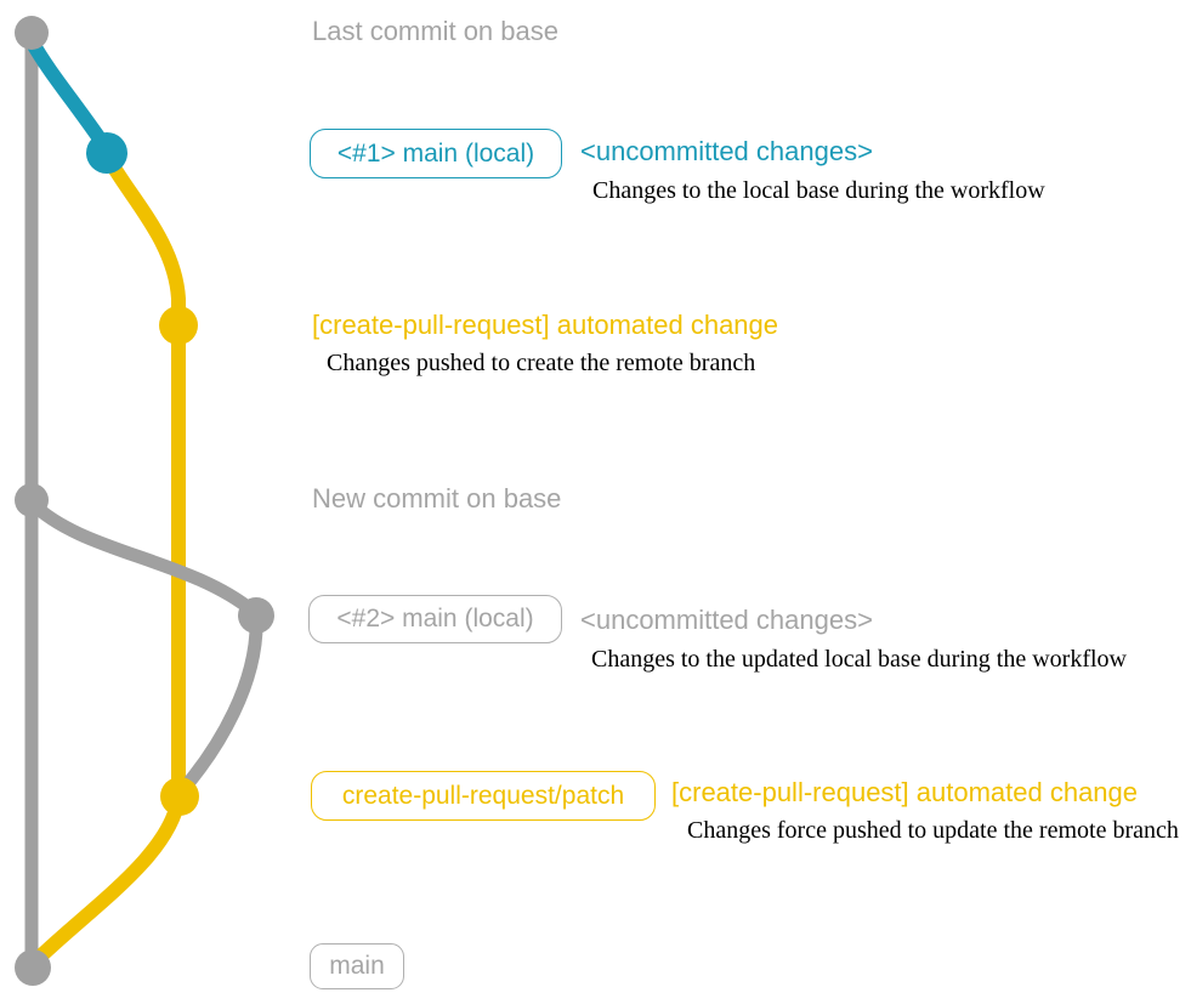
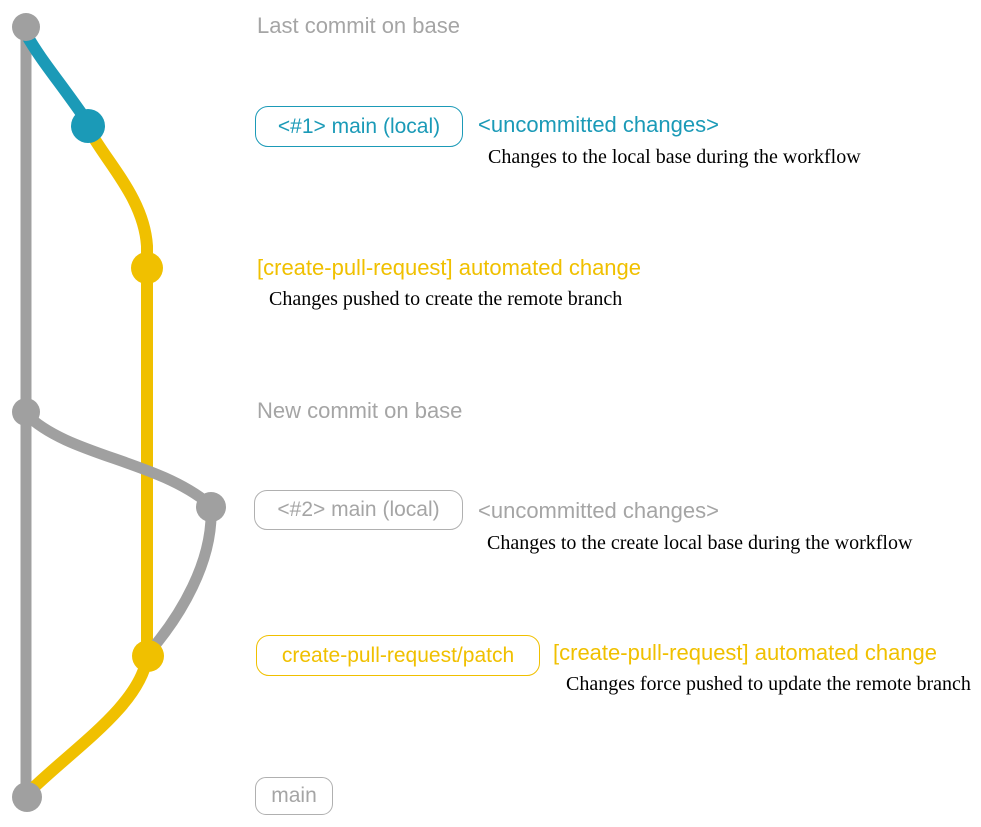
  Last commit on base
  <#1> main (local)
  <uncommitted changes>
  Changes to the local base during the workflow
  [create-pull-request] automated change
  Changes pushed to create the remote branch
  New commit on base
  <#2> main (local)
  <uncommitted changes>
- Changes to the updated local base during the workflow
+ Changes to the create local base during the workflow
  create-pull-request/patch
  [create-pull-request] automated change
  Changes force pushed to update the remote branch
  main
